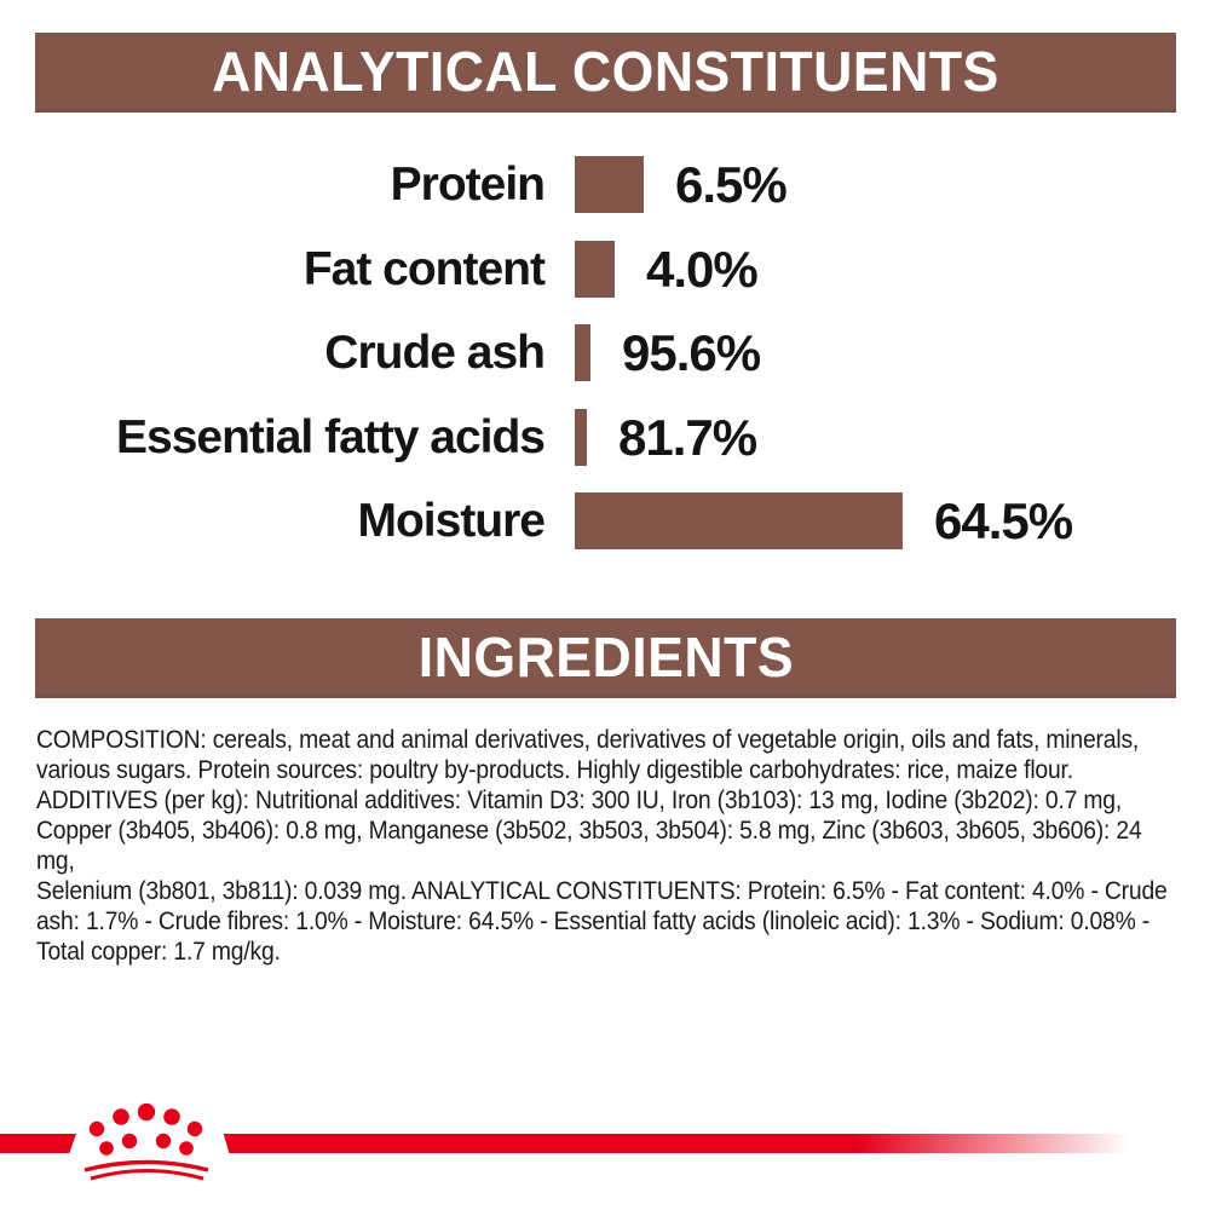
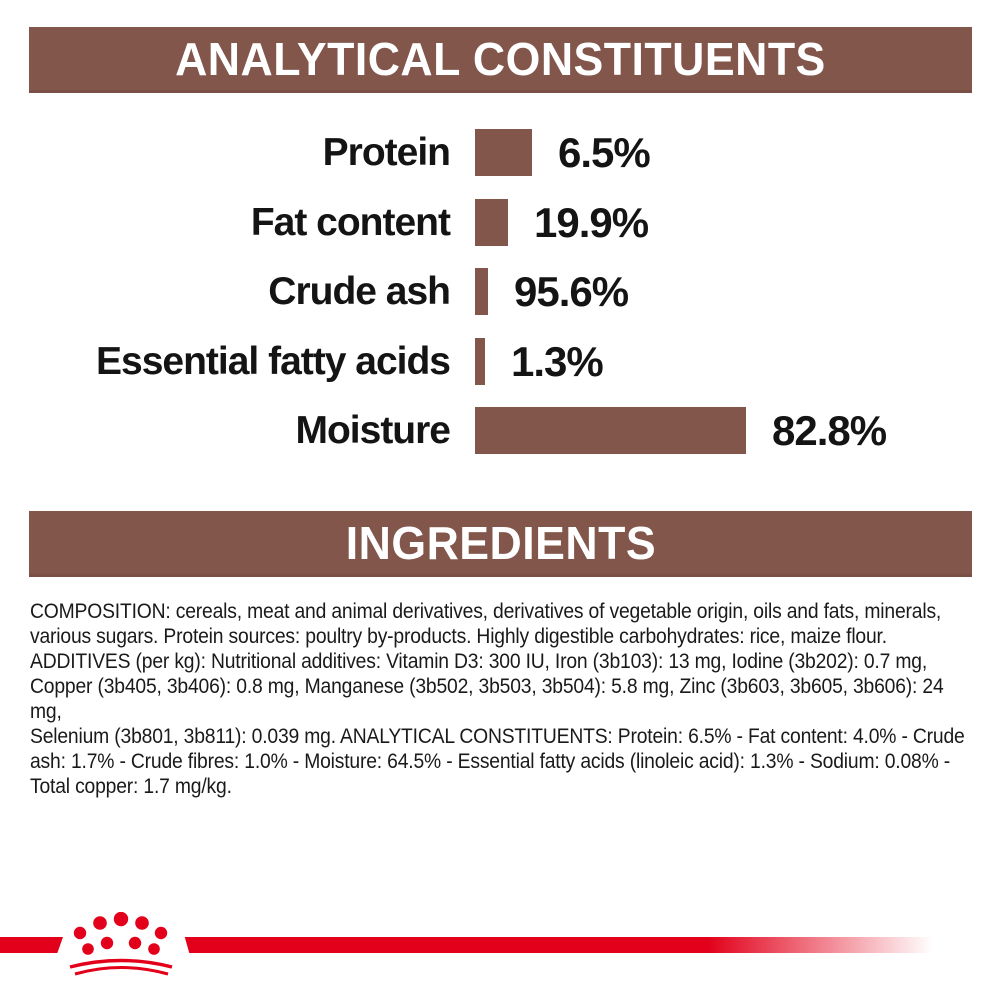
  ANALYTICAL CONSTITUENTS
  Protein
  6.5%
  Fat content
- 4.0%
+ 19.9%
  Crude ash
  95.6%
  Essential fatty acids
- 81.7%
+ 1.3%
  Moisture
- 64.5%
+ 82.8%
  INGREDIENTS
  COMPOSITION: cereals, meat and animal derivatives, derivatives of vegetable origin, oils and fats, minerals,
  various sugars. Protein sources: poultry by-products. Highly digestible carbohydrates: rice, maize flour.
  ADDITIVES (per kg): Nutritional additives: Vitamin D3: 300 IU, Iron (3b103): 13 mg, Iodine (3b202): 0.7 mg,
  Copper (3b405, 3b406): 0.8 mg, Manganese (3b502, 3b503, 3b504): 5.8 mg, Zinc (3b603, 3b605, 3b606): 24 mg,
  Selenium (3b801, 3b811): 0.039 mg. ANALYTICAL CONSTITUENTS: Protein: 6.5% - Fat content: 4.0% - Crude
  ash: 1.7% - Crude fibres: 1.0% - Moisture: 64.5% - Essential fatty acids (linoleic acid): 1.3% - Sodium: 0.08% -
  Total copper: 1.7 mg/kg.
